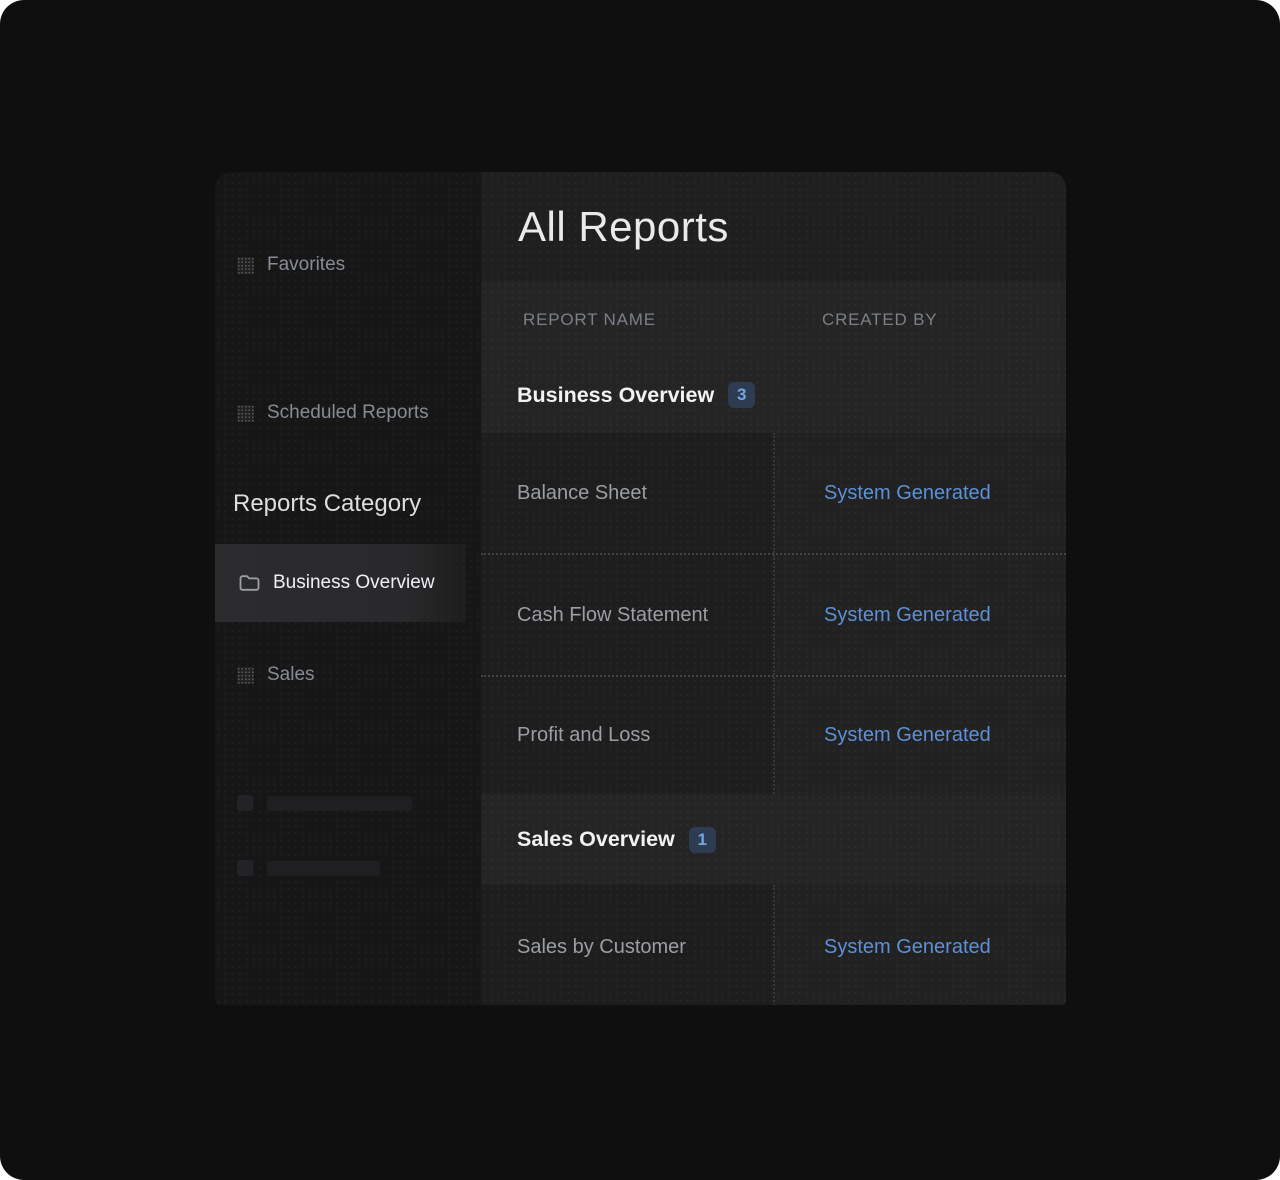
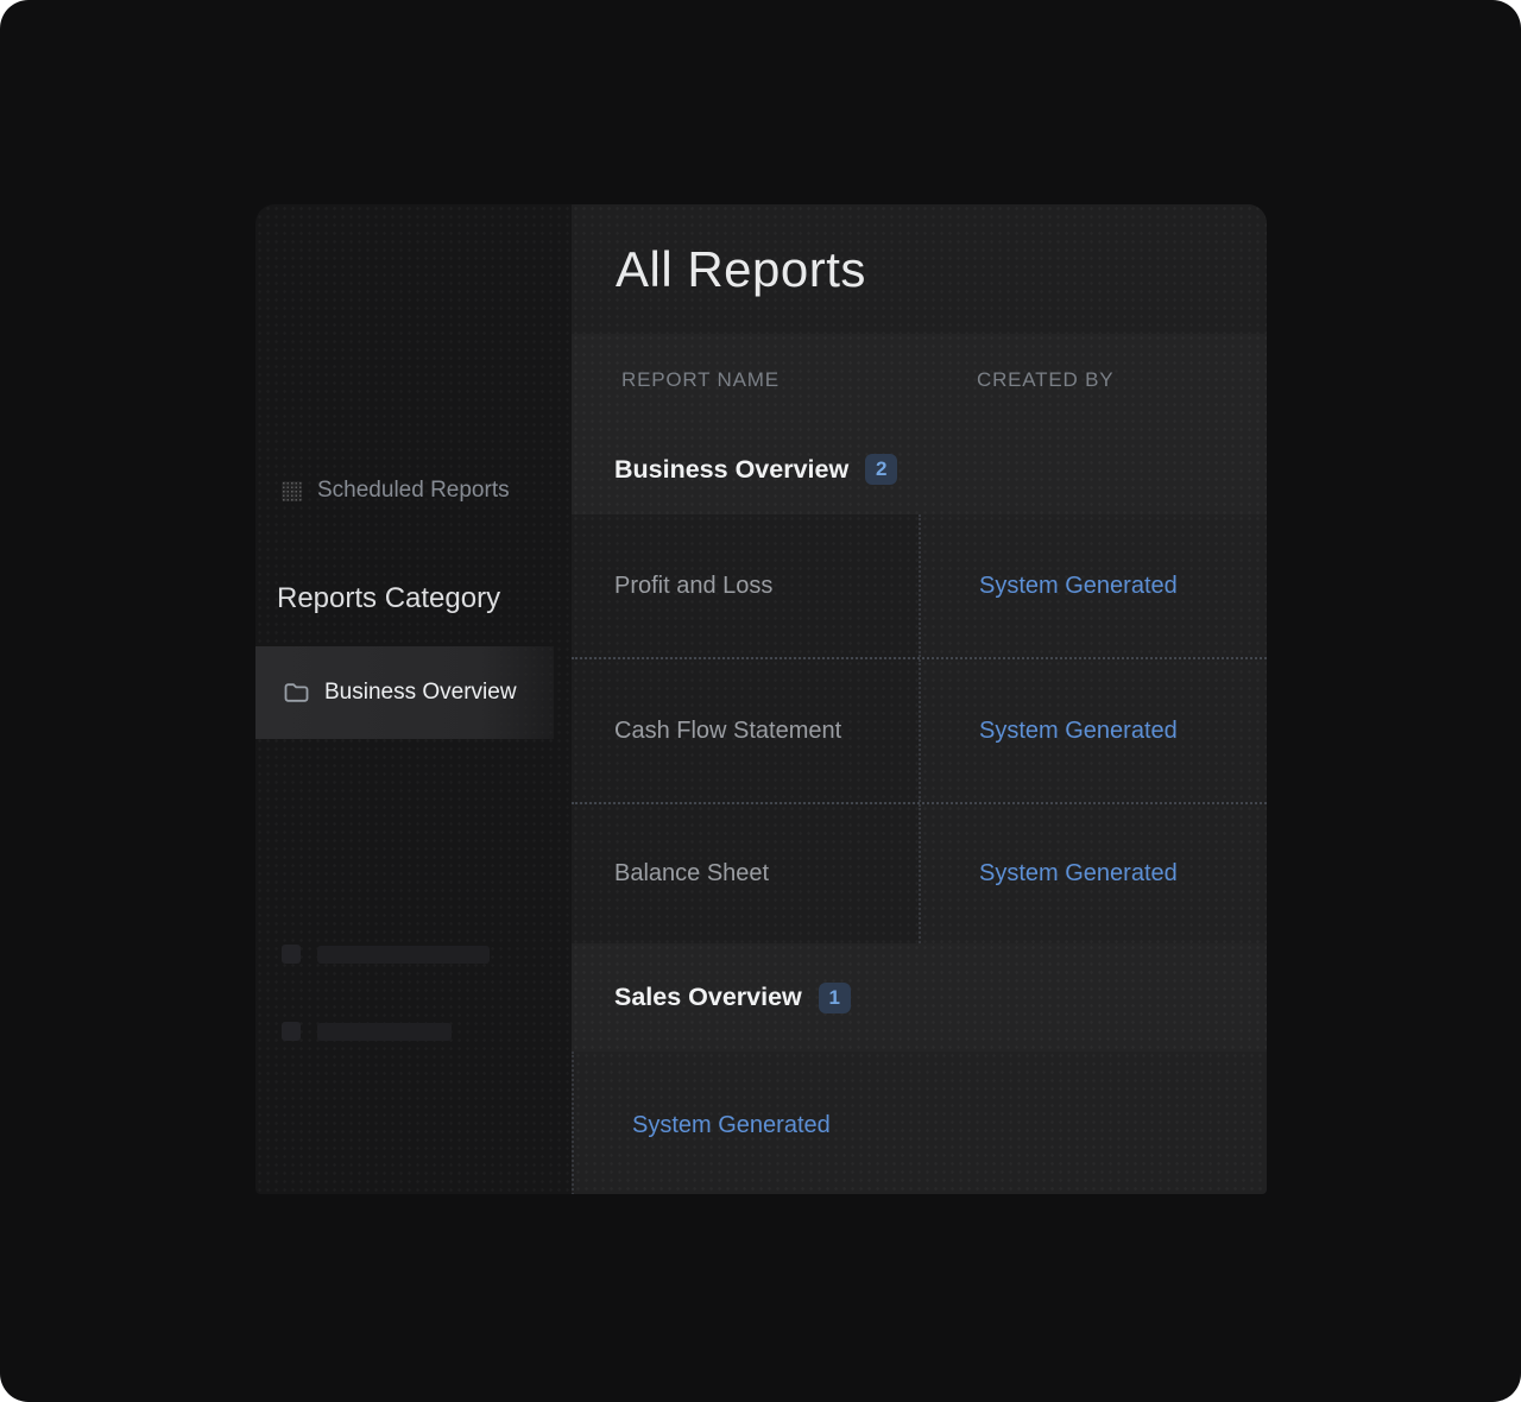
- Favorites
  Scheduled Reports
  Reports Category
  Business Overview
- Sales
  All Reports
  REPORT NAME
  CREATED BY
  Business Overview
- 3
+ 2
- Balance Sheet
+ Profit and Loss
  System Generated
  Cash Flow Statement
  System Generated
- Profit and Loss
+ Balance Sheet
  System Generated
  Sales Overview
  1
- Sales by Customer
  System Generated
